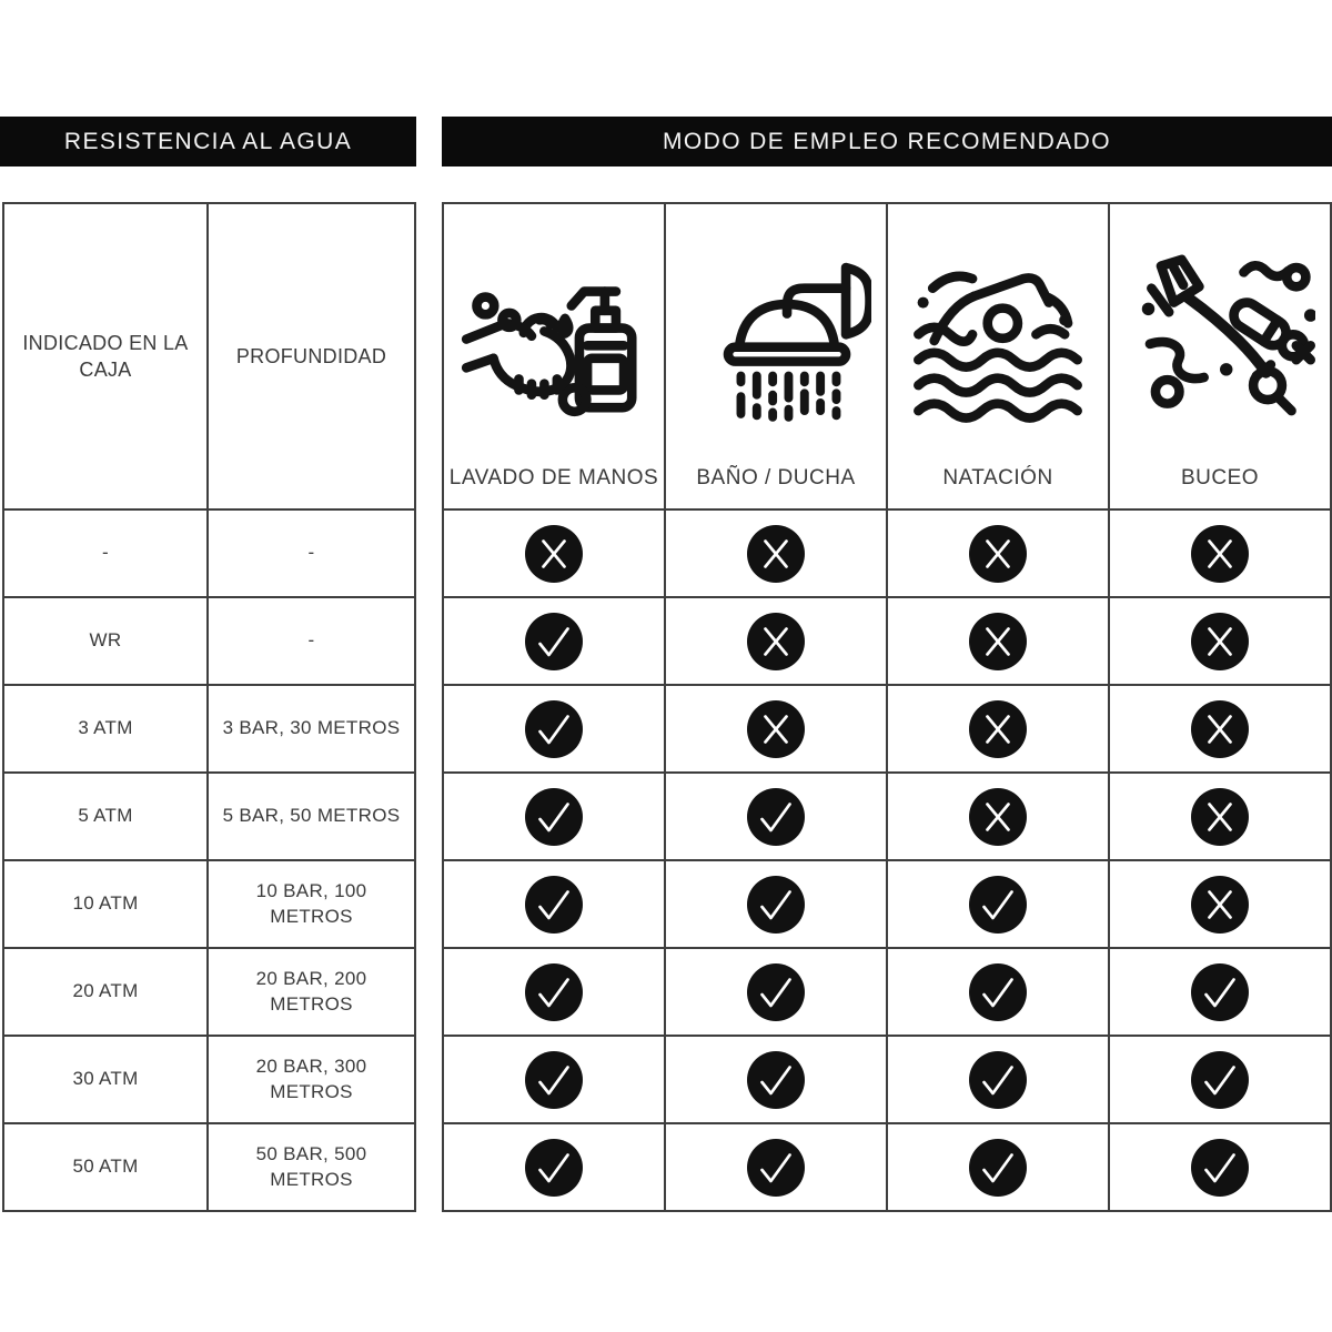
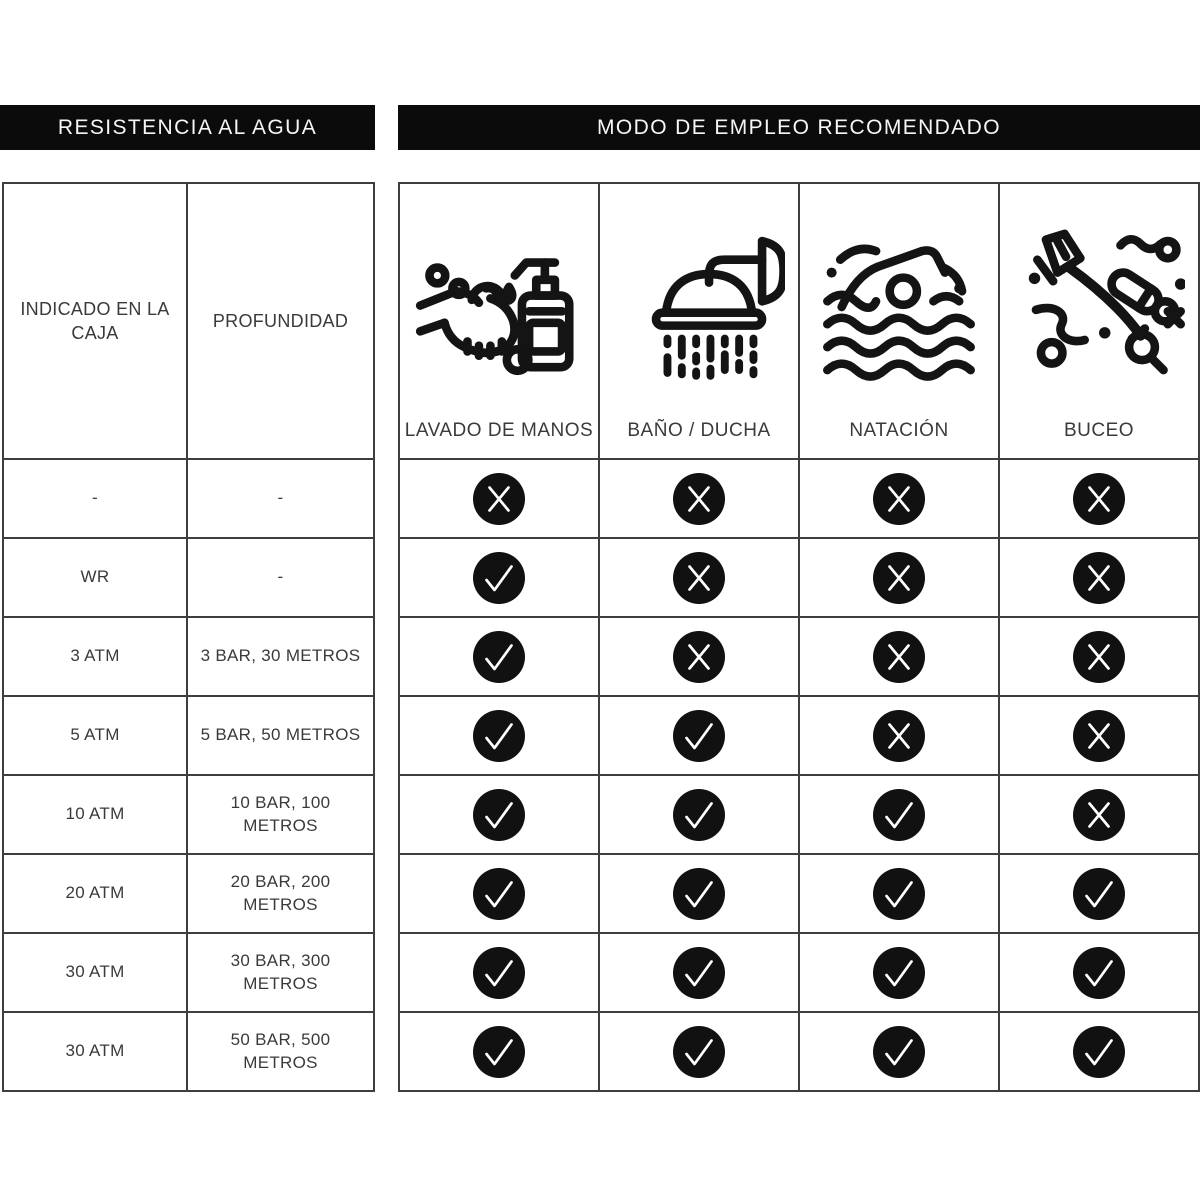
  RESISTENCIA AL AGUA
  MODO DE EMPLEO RECOMENDADO
  INDICADO EN LA CAJA	PROFUNDIDAD
  -	-
  WR	-
  3 ATM	3 BAR, 30 METROS
  5 ATM	5 BAR, 50 METROS
  10 ATM	10 BAR, 100 METROS
  20 ATM	20 BAR, 200 METROS
- 30 ATM	20 BAR, 300 METROS
+ 30 ATM	30 BAR, 300 METROS
- 50 ATM	50 BAR, 500 METROS
+ 30 ATM	50 BAR, 500 METROS
  LAVADO DE MANOS	BAÑO / DUCHA	NATACIÓN	BUCEO
